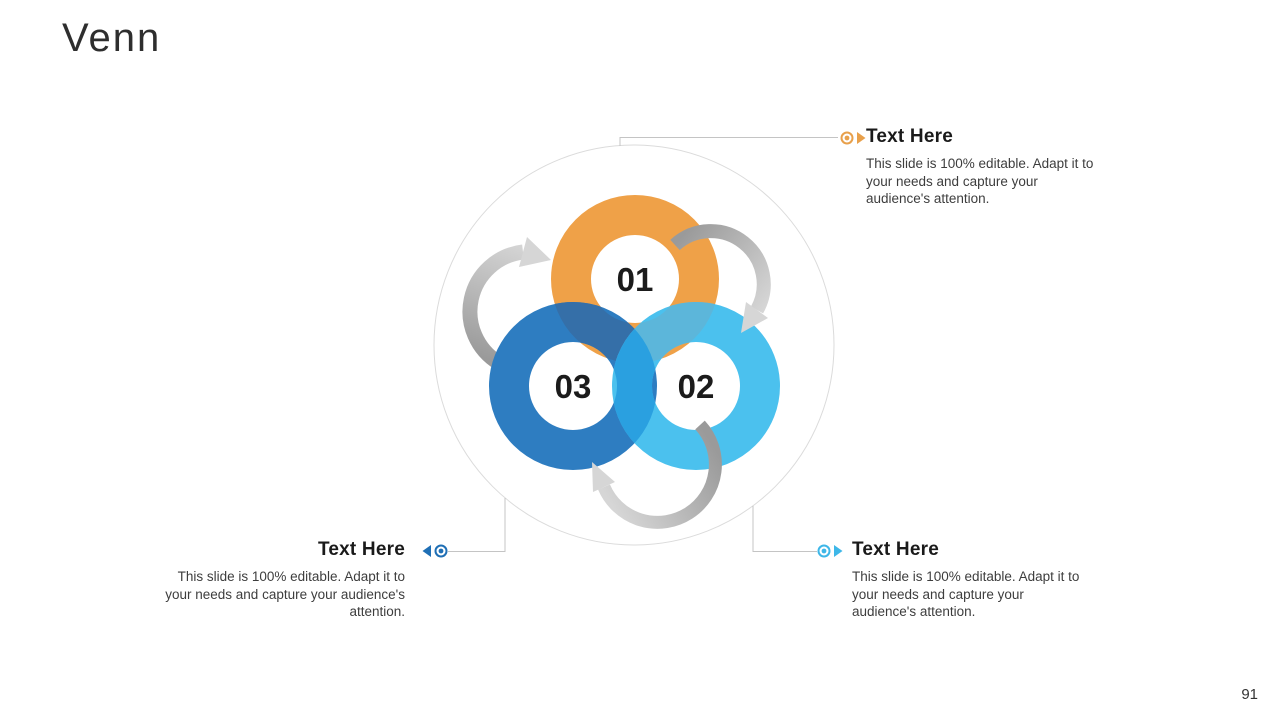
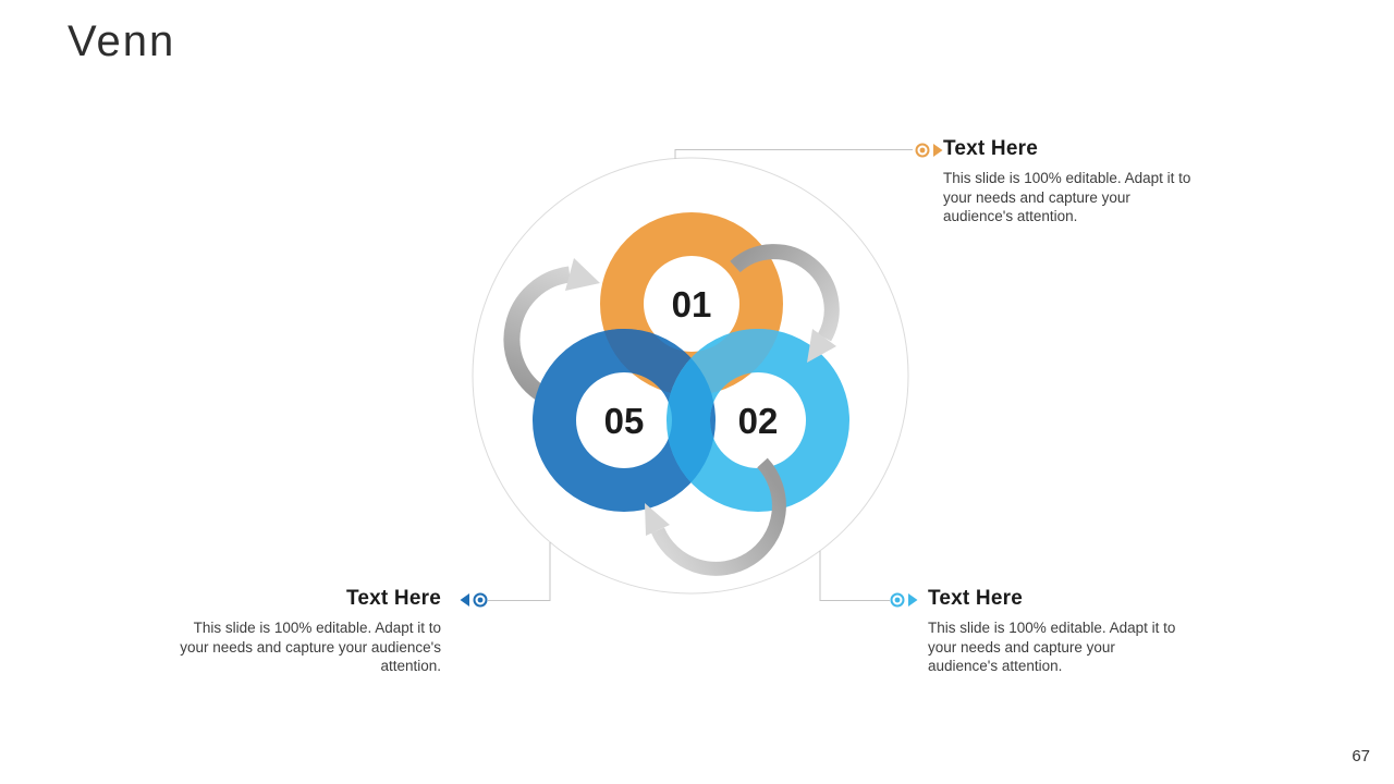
  Venn
  01
- 03
+ 05
  02
  Text Here
  This slide is 100% editable. Adapt it to your needs and capture your audience's attention.
  Text Here
  This slide is 100% editable. Adapt it to your needs and capture your audience's attention.
  Text Here
  This slide is 100% editable. Adapt it to your needs and capture your audience's attention.
- 91
+ 67
